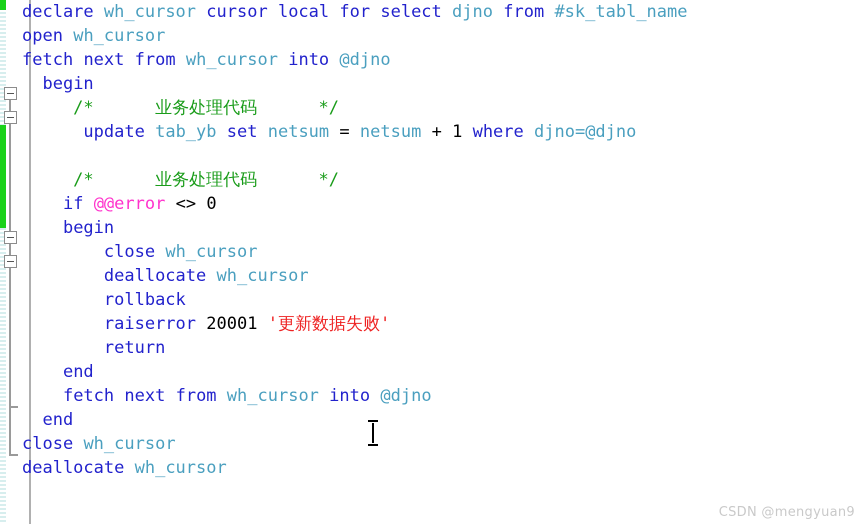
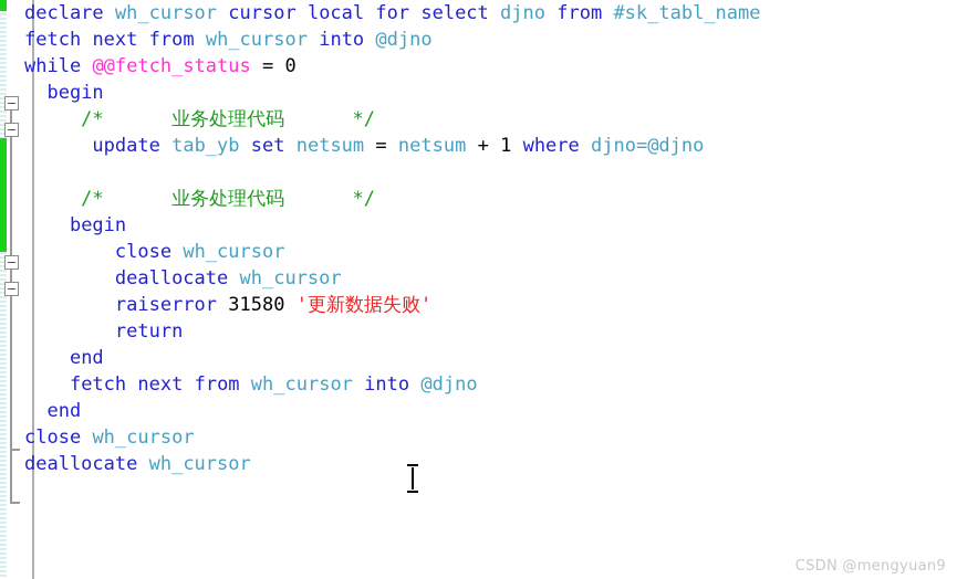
  declare wh_cursor cursor local for select djno from #sk_tabl_name
- open wh_cursor
  fetch next from wh_cursor into @djno
+ while @@fetch_status = 0
  begin
  /* 业务处理代码 */
  update tab_yb set netsum = netsum + 1 where djno=@djno
  /* 业务处理代码 */
- if @@error <> 0
  begin
  close wh_cursor
  deallocate wh_cursor
- rollback
- raiserror 20001 '更新数据失败'
+ raiserror 31580 '更新数据失败'
  return
  end
  fetch next from wh_cursor into @djno
  end
  close wh_cursor
  deallocate wh_cursor
  CSDN @mengyuan9
